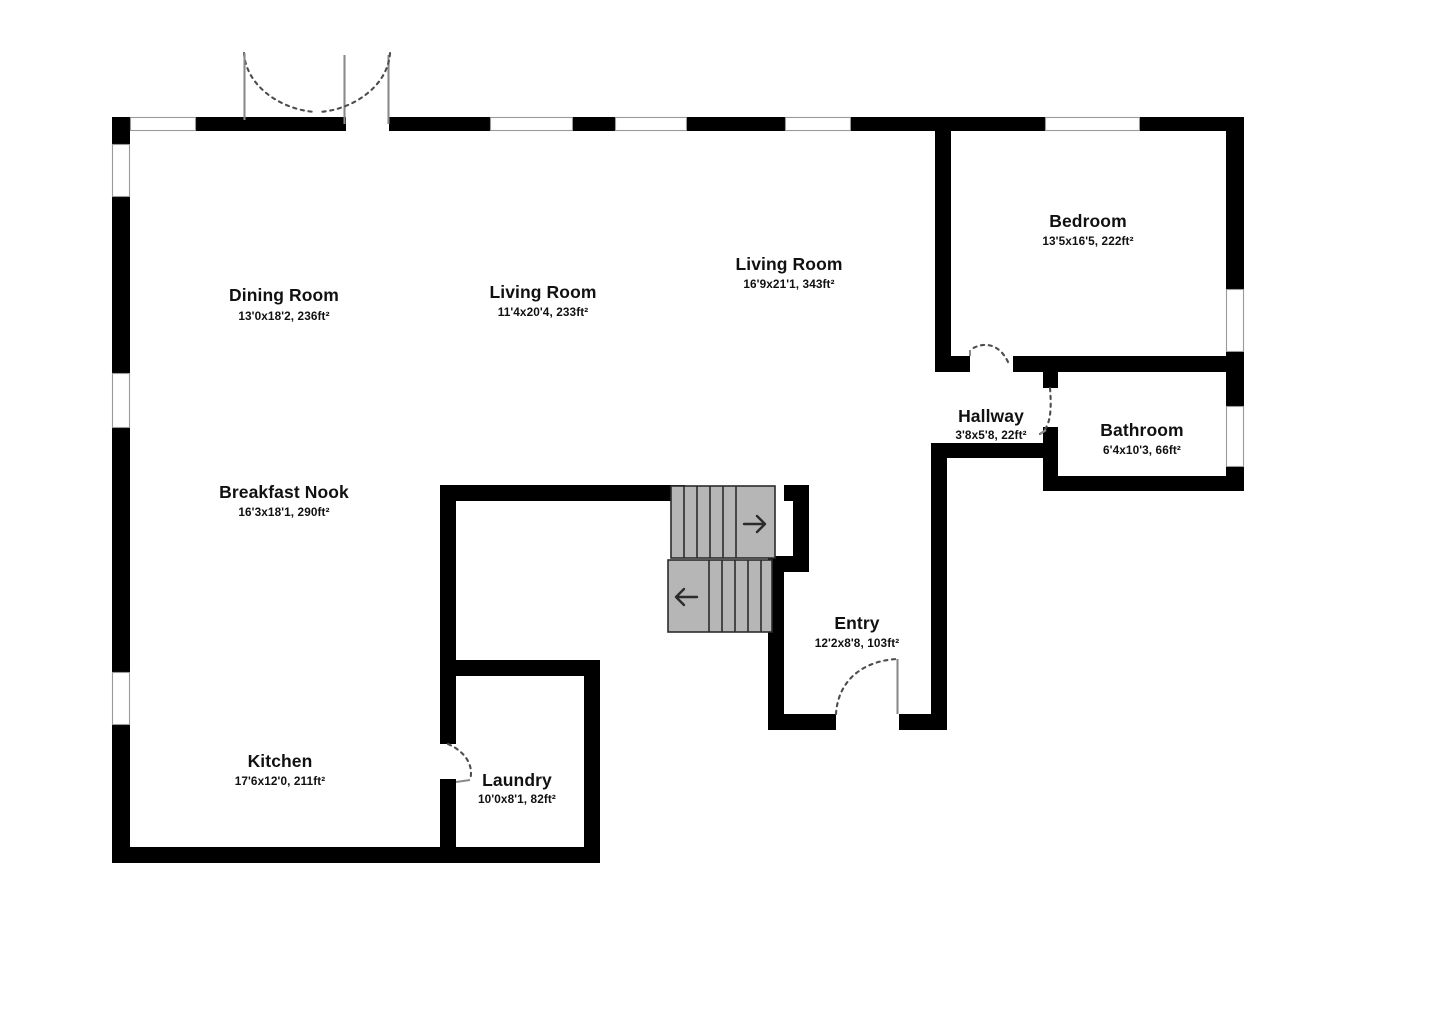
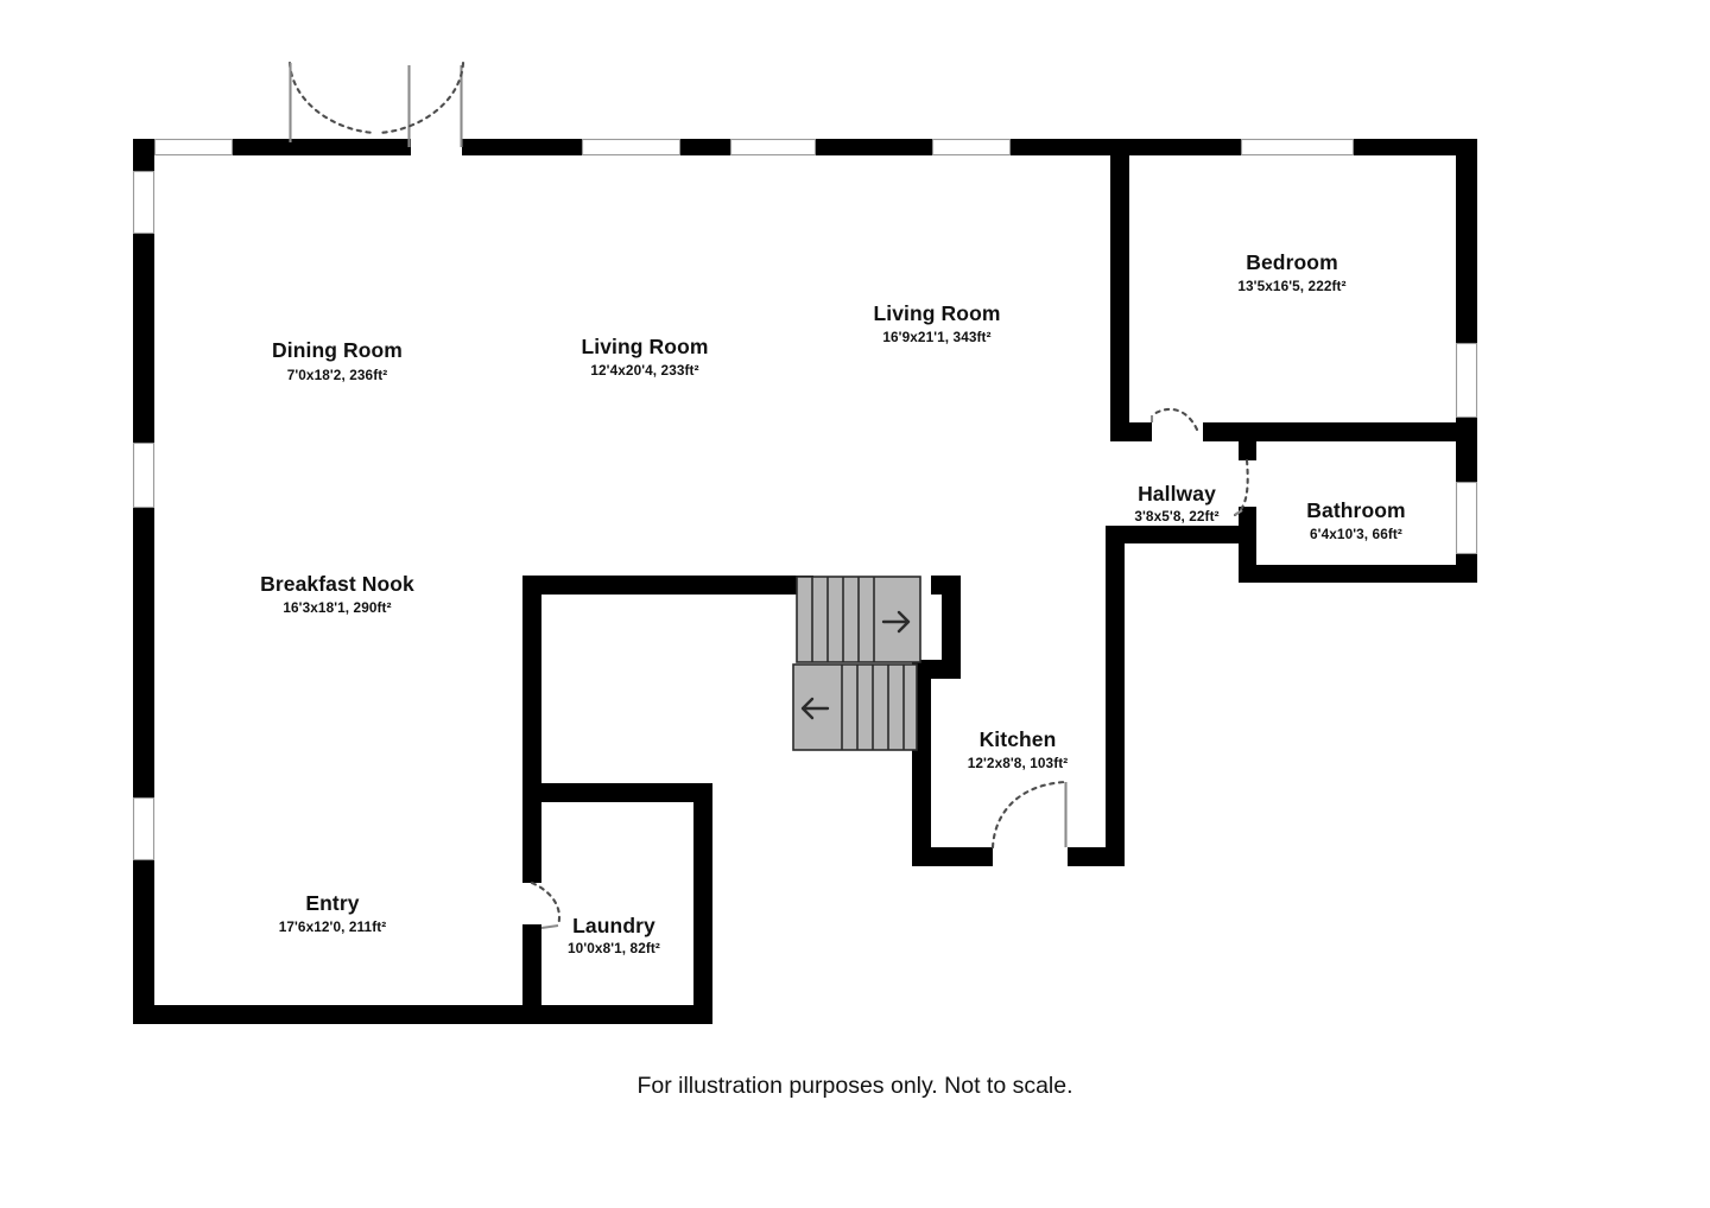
  Dining Room
- 13'0x18'2, 236ft²
+ 7'0x18'2, 236ft²
  Living Room
- 11'4x20'4, 233ft²
+ 12'4x20'4, 233ft²
  Living Room
  16'9x21'1, 343ft²
  Bedroom
  13'5x16'5, 222ft²
  Hallway
  3'8x5'8, 22ft²
  Bathroom
  6'4x10'3, 66ft²
  Breakfast Nook
  16'3x18'1, 290ft²
- Entry
+ Kitchen
  12'2x8'8, 103ft²
- Kitchen
+ Entry
  17'6x12'0, 211ft²
  Laundry
  10'0x8'1, 82ft²
+ For illustration purposes only. Not to scale.
